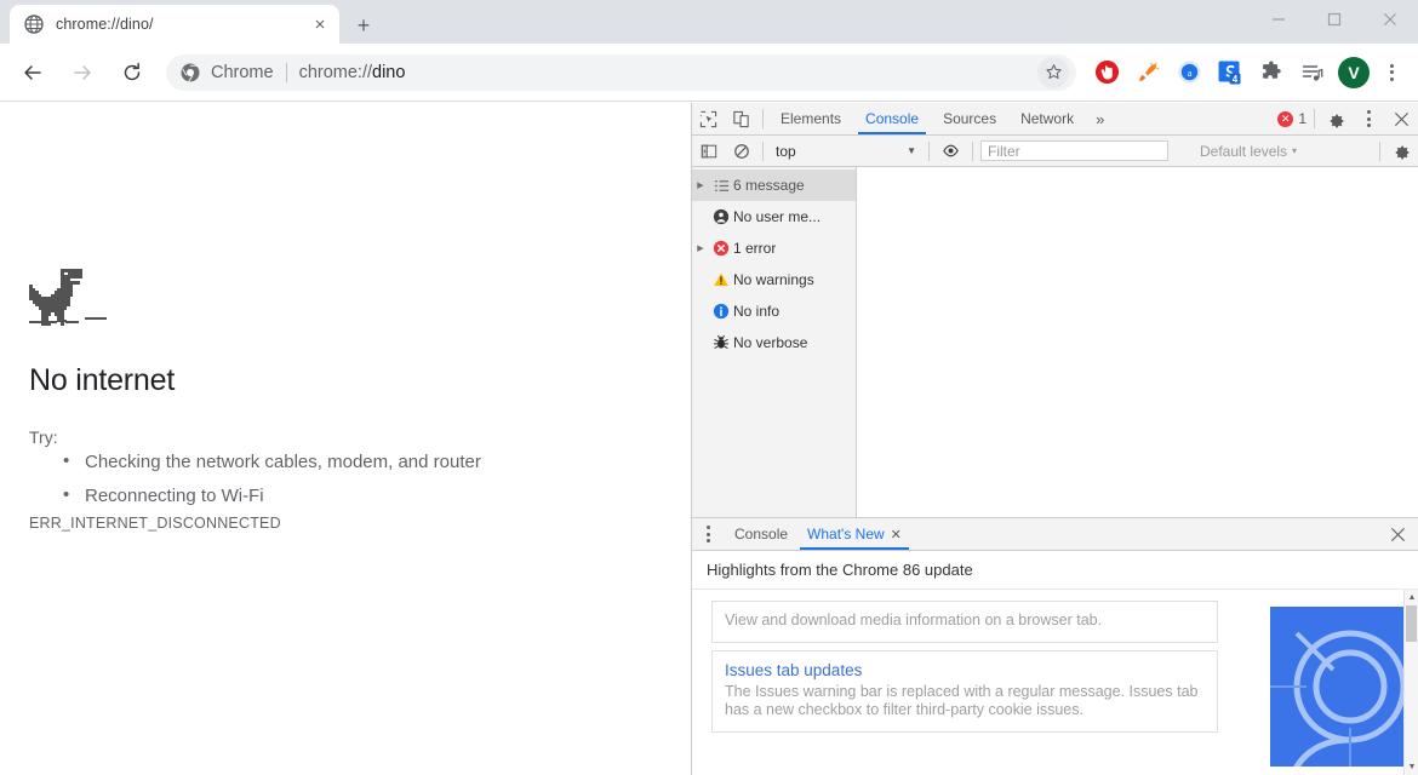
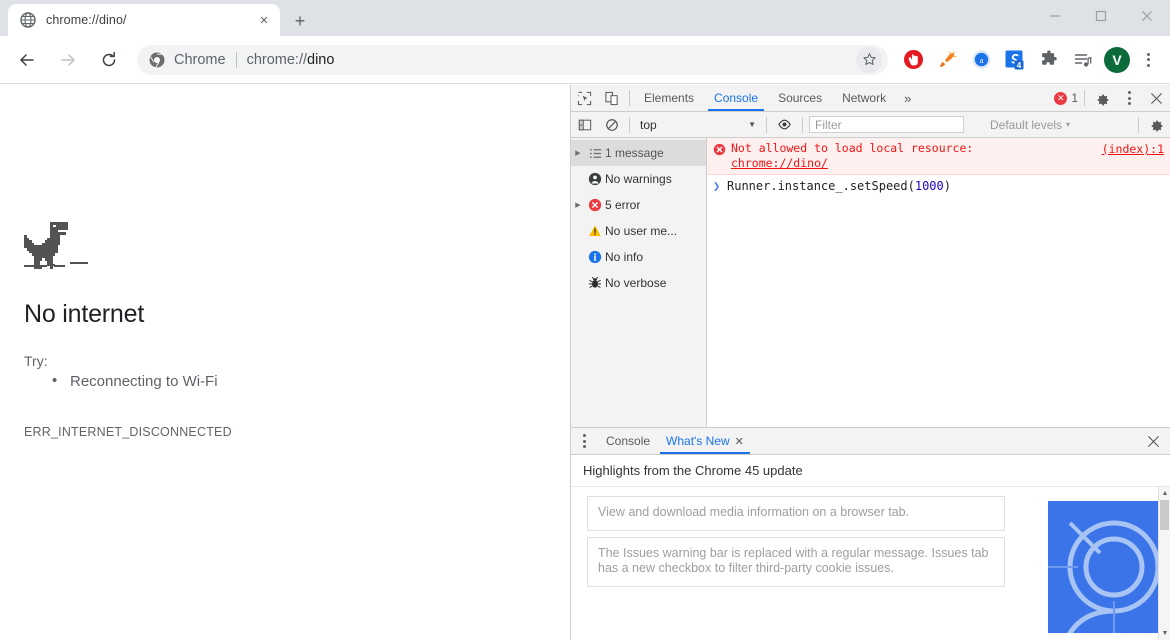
  chrome://dino/
  ×
  +
  Chrome
  chrome://dino
  a
  4
  V
  No internet
  Try:
- Checking the network cables, modem, and router
  Reconnecting to Wi-Fi
  ERR_INTERNET_DISCONNECTED
  Elements
  Console
  Sources
  Network
  »
  ✕
  1
  top
  ▼
  Filter
  Default levels
  ▾
- 6 message
+ 1 message
- No user me...
+ No warnings
- 1 error
+ 5 error
- No warnings
+ No user me...
  No info
  No verbose
+ Not allowed to load local resource: chrome://dino/
+ (index):1
+ ❯
+ Runner.instance_.setSpeed(1000)
  Console
  What's New
  ✕
- Highlights from the Chrome 86 update
+ Highlights from the Chrome 45 update
  View and download media information on a browser tab.
- Issues tab updates
  The Issues warning bar is replaced with a regular message. Issues tab has a new checkbox to filter third-party cookie issues.
